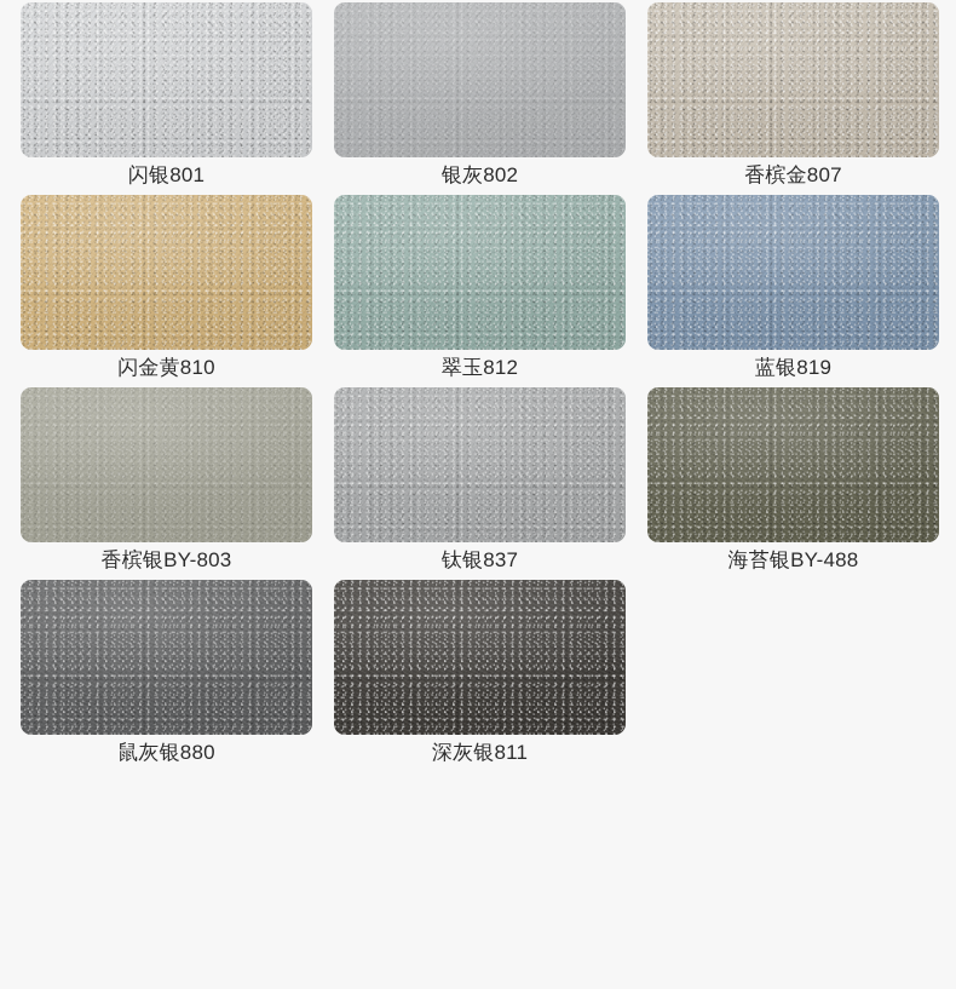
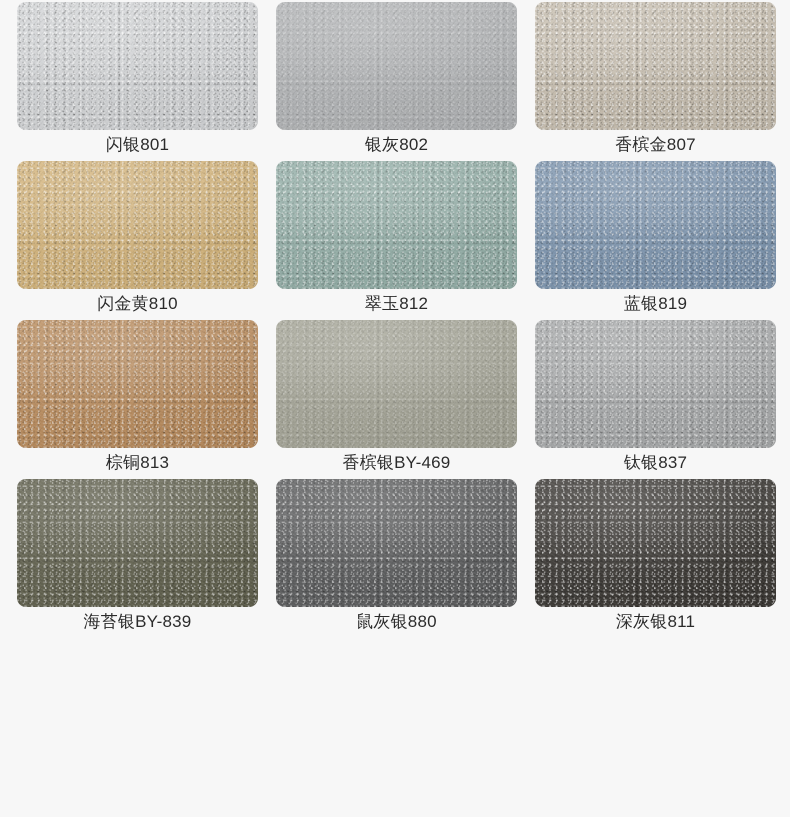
  闪银801
  银灰802
  香槟金807
  闪金黄810
  翠玉812
  蓝银819
+ 棕铜813
- 香槟银BY-803
+ 香槟银BY-469
  钛银837
- 海苔银BY-488
+ 海苔银BY-839
  鼠灰银880
  深灰银811
